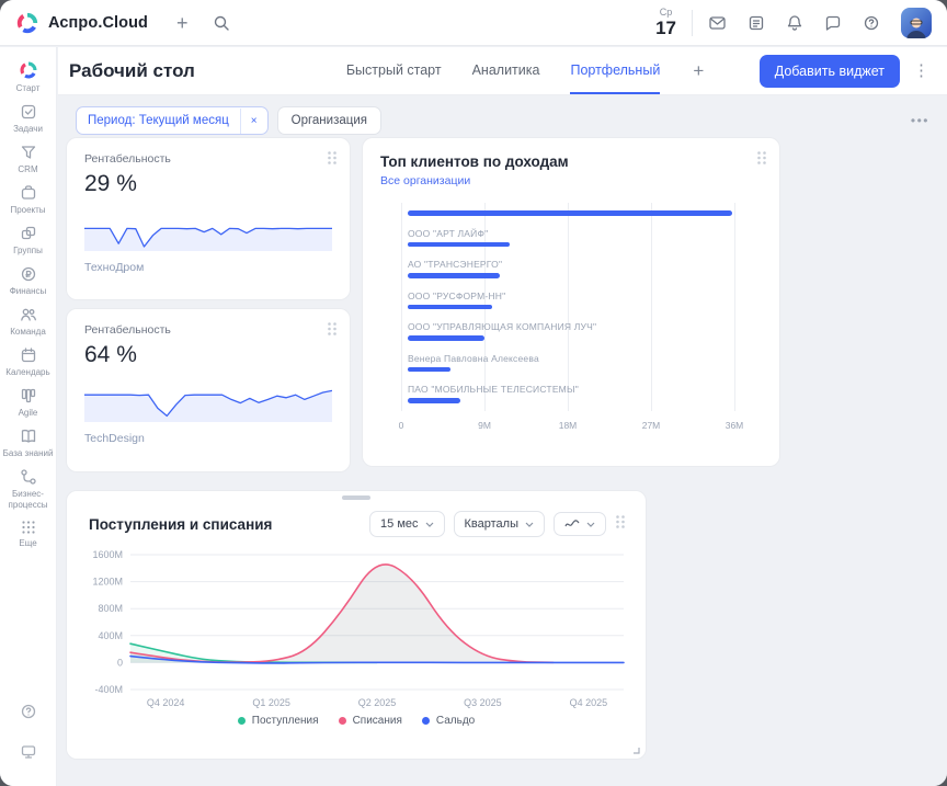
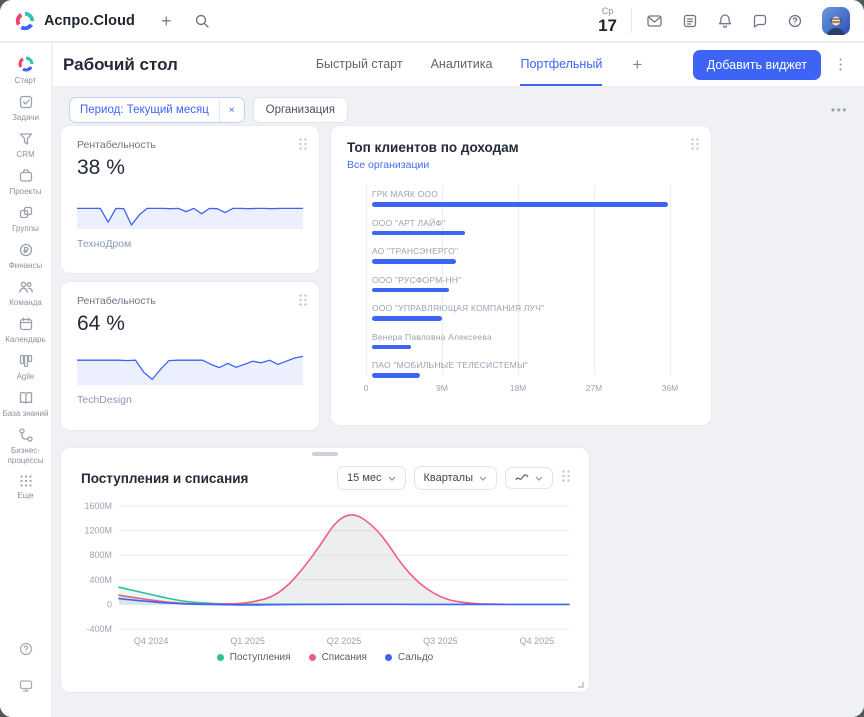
  Аспро.Cloud
  +
  Ср
  17
  Старт
  Задачи
  CRM
  Проекты
  Группы
  Финансы
  Команда
  Календарь
  Agile
  База знаний
  Бизнес-процессы
  Еще
  Рабочий стол
  Быстрый старт
  Аналитика
  Портфельный
  +
  Добавить виджет
  ⋮
  Период: Текущий месяц
  ×
  Организация
  •••
  Рентабельность
- 29 %
+ 38 %
  ТехноДром
  Рентабельность
  64 %
  TechDesign
  Топ клиентов по доходам
  Все организации
+ ГРК МАЯК ООО
  ООО "АРТ ЛАЙФ"
  АО "ТРАНСЭНЕРГО"
  ООО "РУСФОРМ-НН"
  ООО "УПРАВЛЯЮЩАЯ КОМПАНИЯ ЛУЧ"
  Венера Павловна Алексеева
  ПАО "МОБИЛЬНЫЕ ТЕЛЕСИСТЕМЫ"
  0
  9M
  18M
  27M
  36M
  Поступления и списания
  15 мес
  Кварталы
  1600M
  1200M
  800M
  400M
  0
  -400M
  Q4 2024
  Q1 2025
  Q2 2025
  Q3 2025
  Q4 2025
  Поступления
  Списания
  Сальдо
